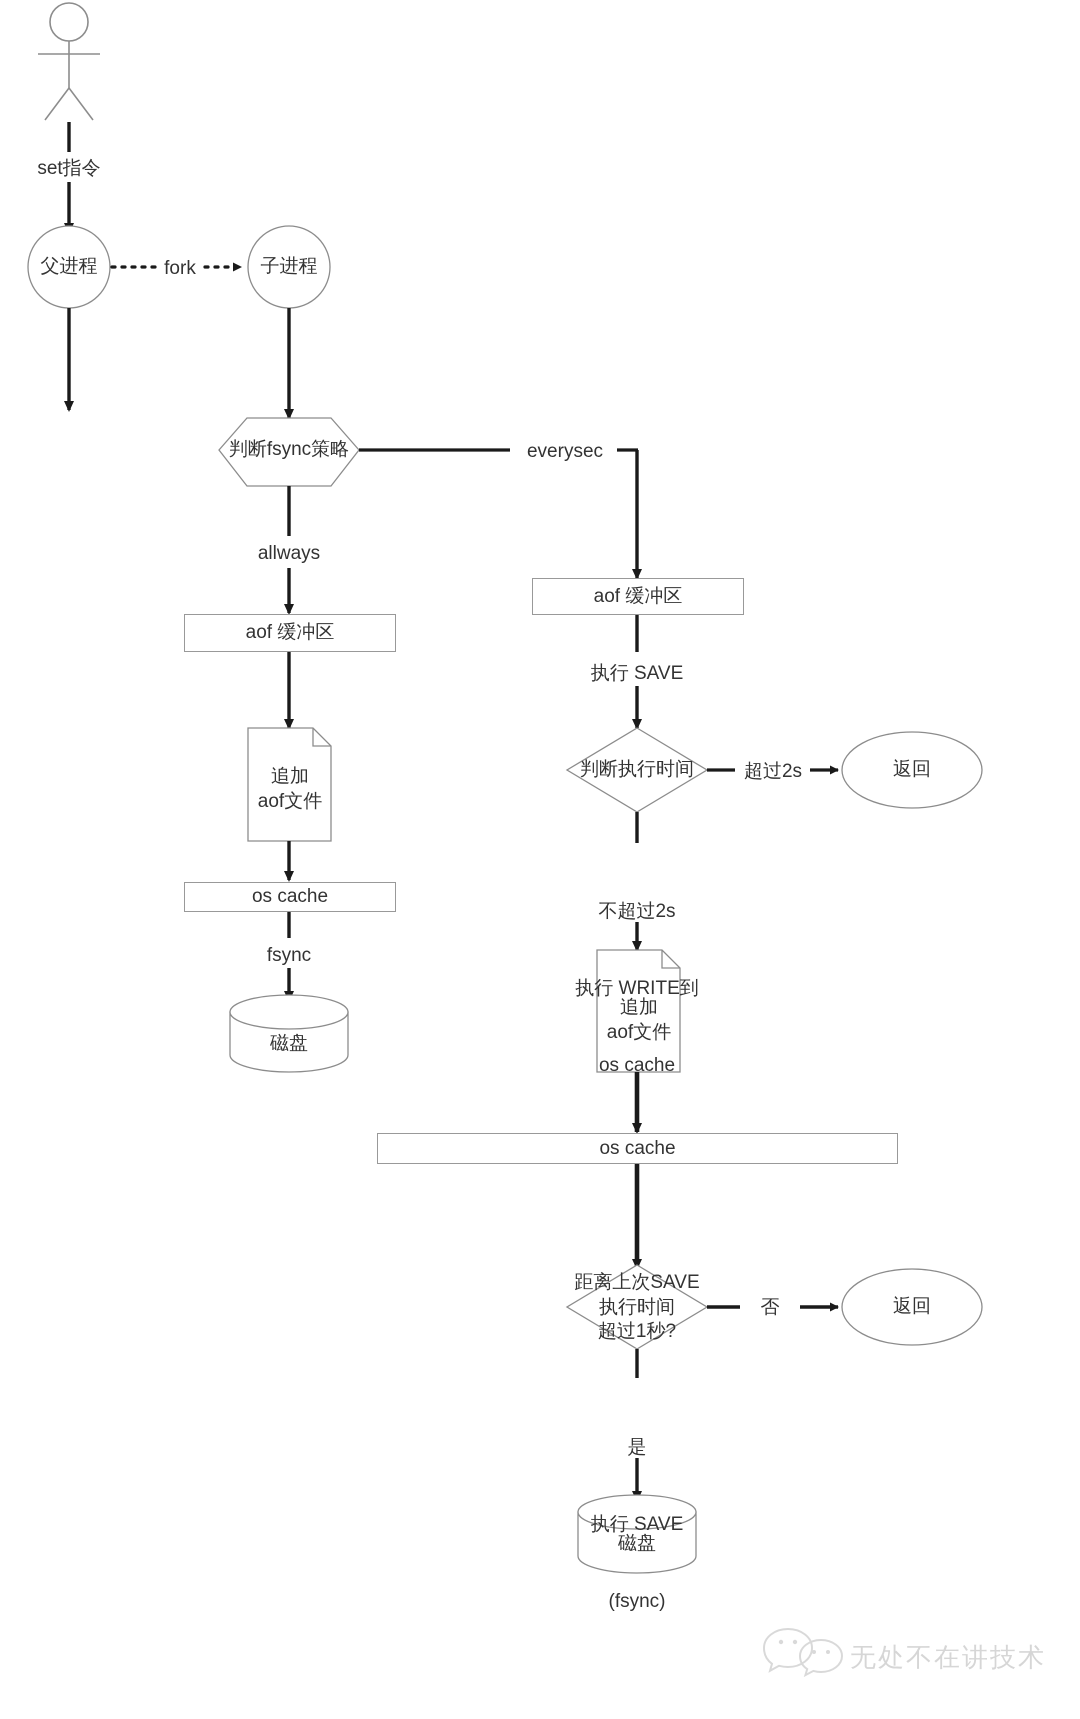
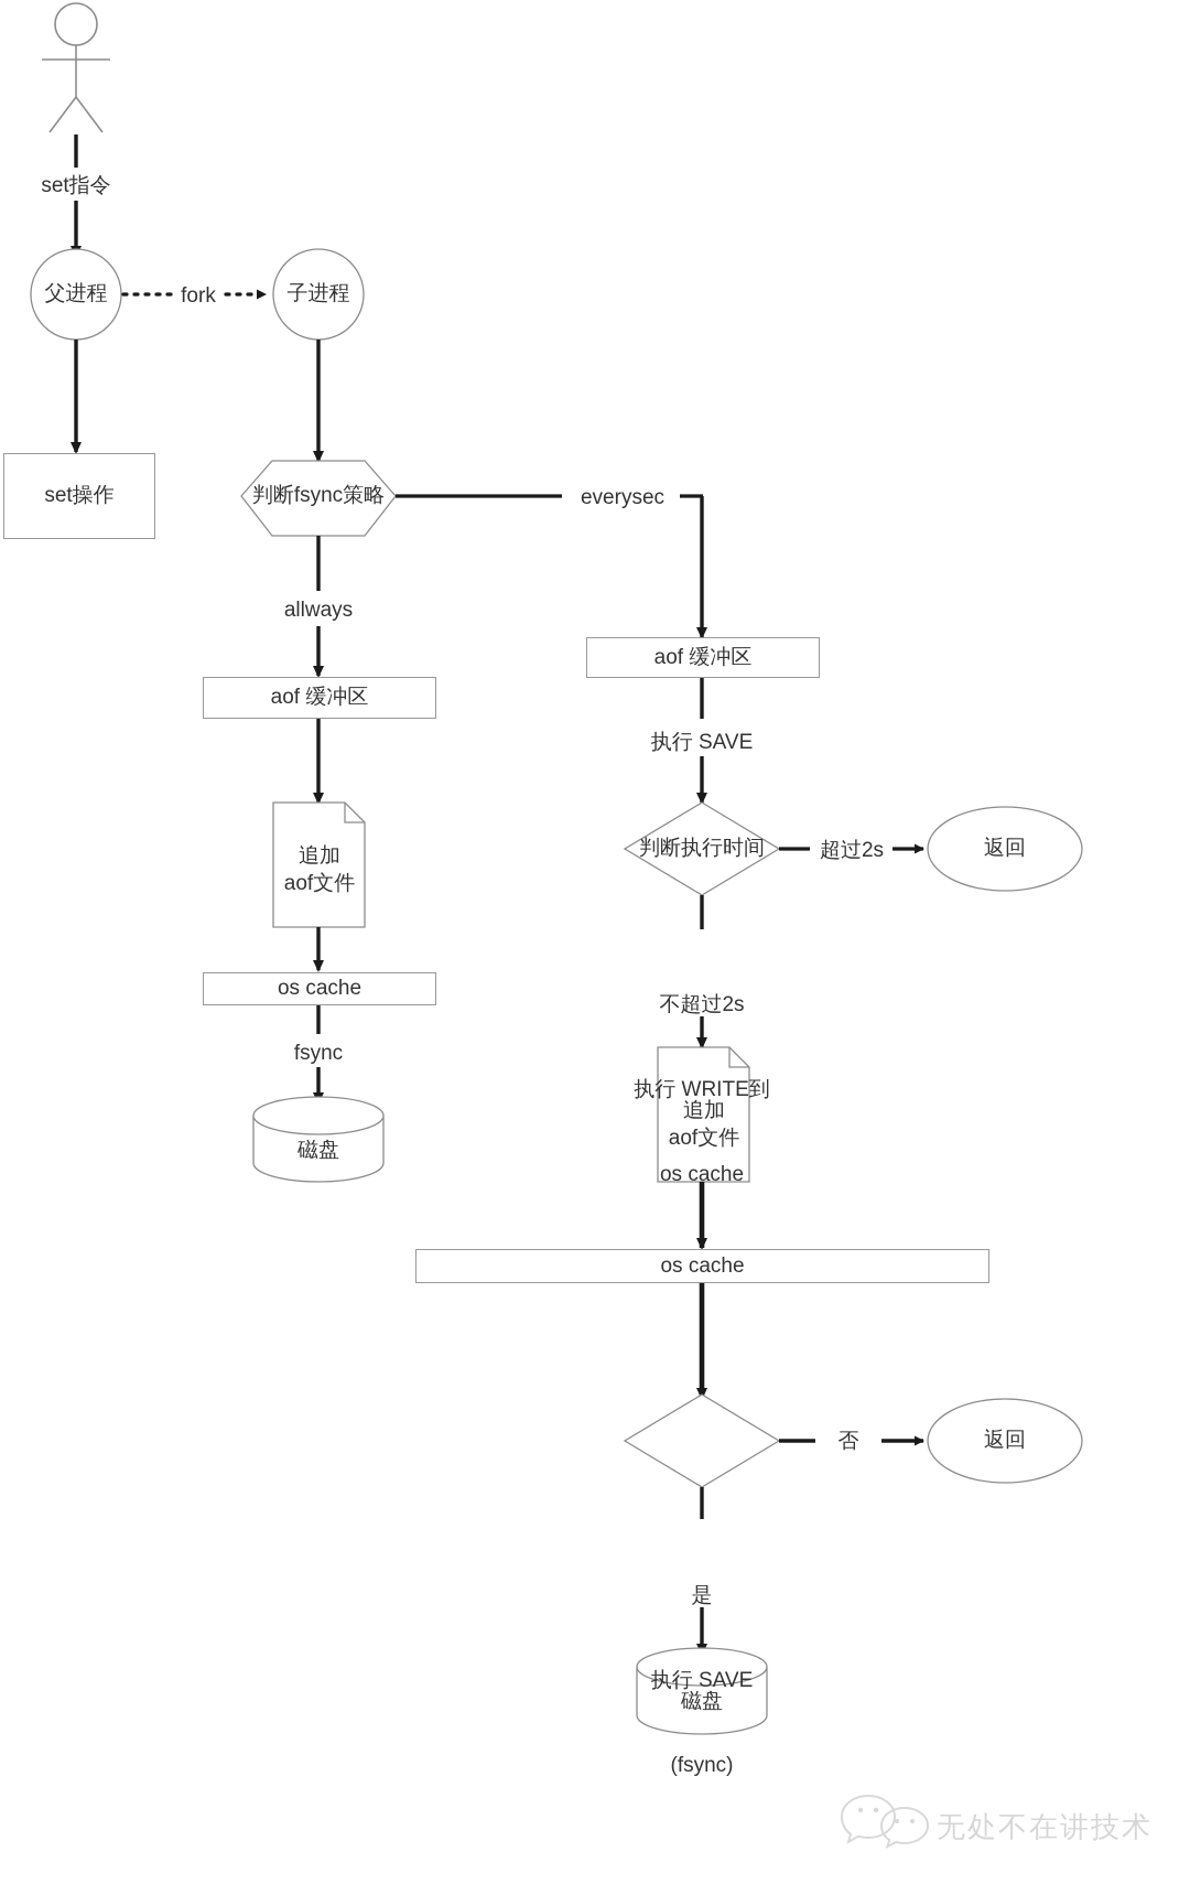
  set指令
  父进程
  fork
  子进程
+ set操作
  判断fsync策略
  everysec
  allways
  aof 缓冲区
  追加
  aof文件
  os cache
  fsync
  磁盘
  aof 缓冲区
  执行 SAVE
  判断执行时间
  超过2s
  返回
  不超过2s
  执行 WRITE到
  os cache
  追加
  aof文件
  os cache
- 距离上次SAVE
- 执行时间
- 超过1秒?
  否
  返回
  是
  执行 SAVE
  (fsync)
  磁盘
  无处不在讲技术
